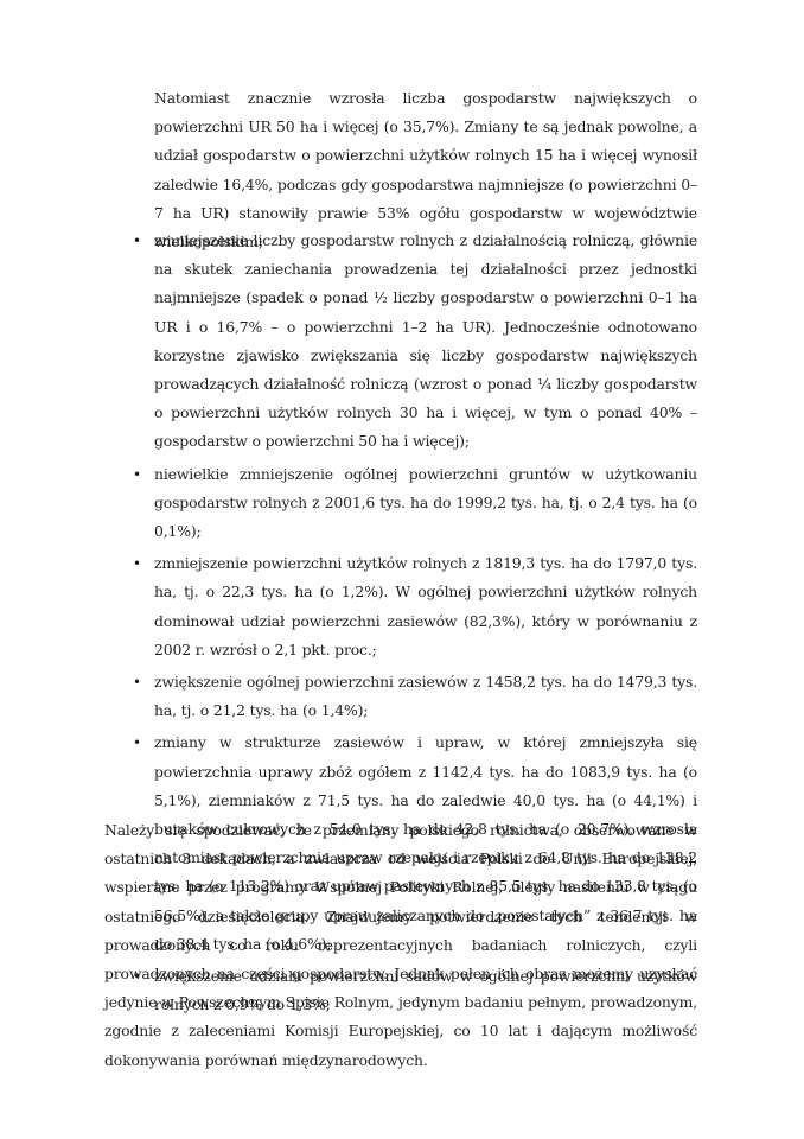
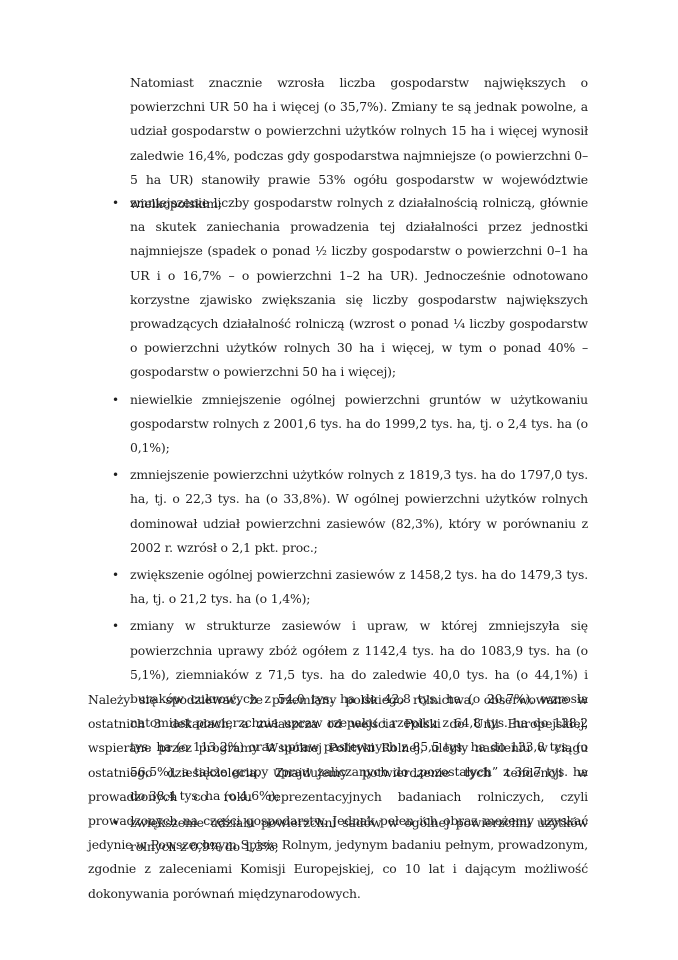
- Natomiast znacznie wzrosła liczba gospodarstw największych o powierzchni UR 50 ha i więcej (o 35,7%). Zmiany te są jednak powolne, a udział gospodarstw o powierzchni użytków rolnych 15 ha i więcej wynosił zaledwie 16,4%, podczas gdy gospodarstwa najmniejsze (o powierzchni 0–7 ha UR) stanowiły prawie 53% ogółu gospodarstw w województwie wielkopolskim;
+ Natomiast znacznie wzrosła liczba gospodarstw największych o powierzchni UR 50 ha i więcej (o 35,7%). Zmiany te są jednak powolne, a udział gospodarstw o powierzchni użytków rolnych 15 ha i więcej wynosił zaledwie 16,4%, podczas gdy gospodarstwa najmniejsze (o powierzchni 0–5 ha UR) stanowiły prawie 53% ogółu gospodarstw w województwie wielkopolskim;
  •
  zmniejszenie liczby gospodarstw rolnych z działalnością rolniczą, głównie na skutek zaniechania prowadzenia tej działalności przez jednostki najmniejsze (spadek o ponad ½ liczby gospodarstw o powierzchni 0–1 ha UR i o 16,7% – o powierzchni 1–2 ha UR). Jednocześnie odnotowano korzystne zjawisko zwiększania się liczby gospodarstw największych prowadzących działalność rolniczą (wzrost o ponad ¼ liczby gospodarstw o powierzchni użytków rolnych 30 ha i więcej, w tym o ponad 40% – gospodarstw o powierzchni 50 ha i więcej);
  •
  niewielkie zmniejszenie ogólnej powierzchni gruntów w użytkowaniu gospodarstw rolnych z 2001,6 tys. ha do 1999,2 tys. ha, tj. o 2,4 tys. ha (o 0,1%);
  •
- zmniejszenie powierzchni użytków rolnych z 1819,3 tys. ha do 1797,0 tys. ha, tj. o 22,3 tys. ha (o 1,2%). W ogólnej powierzchni użytków rolnych dominował udział powierzchni zasiewów (82,3%), który w porównaniu z 2002 r. wzrósł o 2,1 pkt. proc.;
+ zmniejszenie powierzchni użytków rolnych z 1819,3 tys. ha do 1797,0 tys. ha, tj. o 22,3 tys. ha (o 33,8%). W ogólnej powierzchni użytków rolnych dominował udział powierzchni zasiewów (82,3%), który w porównaniu z 2002 r. wzrósł o 2,1 pkt. proc.;
  •
  zwiększenie ogólnej powierzchni zasiewów z 1458,2 tys. ha do 1479,3 tys. ha, tj. o 21,2 tys. ha (o 1,4%);
  •
  zmiany w strukturze zasiewów i upraw, w której zmniejszyła się powierzchnia uprawy zbóż ogółem z 1142,4 tys. ha do 1083,9 tys. ha (o 5,1%), ziemniaków z 71,5 tys. ha do zaledwie 40,0 tys. ha (o 44,1%) i buraków cukrowych z 54,0 tys. ha do 42,8 tys. ha (o 20,7%), wzrosła natomiast powierzchnia upraw rzepaku i rzepiku z 64,8 tys. ha do 138,2 tys. ha (o 113,2%) oraz upraw pastewnych z 85,5 tys. ha do 133,8 tys. (o 56,5%), a także grupy upraw zaliczanych do „pozostałych” z 36,7 tys. ha do 38,4 tys. ha (o 4,6%);
  •
  zwiększenie udziału powierzchni sadów w ogólnej powierzchni użytków rolnych z 0,9% do 1,3%;
  Należy się spodziewać, że przemiany polskiego rolnictwa, obserwowane w ostatnich 3 dekadach, a zwłaszcza od wejścia Polski do Unii Europejskiej, wspierane przez programy Wspólnej Polityki Rolnej, uległy nasileniu w ciągu ostatniego dziesięciolecia. Znajdujemy potwierdzenie tych tendencji w prowadzonych co roku reprezentacyjnych badaniach rolniczych, czyli prowadzonych na części gospodarstw. Jednak pełen ich obraz możemy uzyskać jedynie w Powszechnym Spisie Rolnym, jedynym badaniu pełnym, prowadzonym, zgodnie z zaleceniami Komisji Europejskiej, co 10 lat i dającym możliwość dokonywania porównań międzynarodowych.
